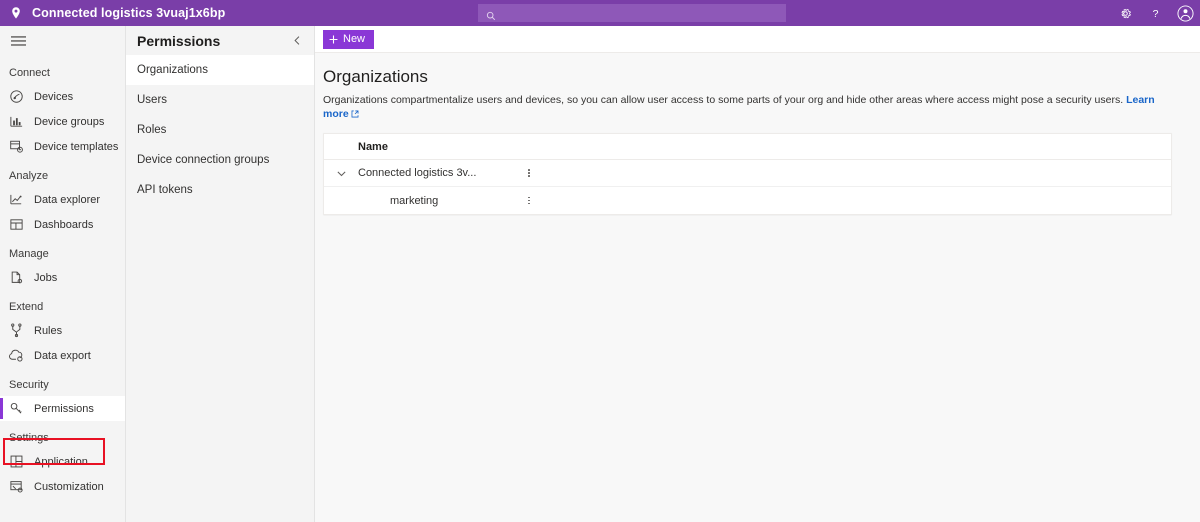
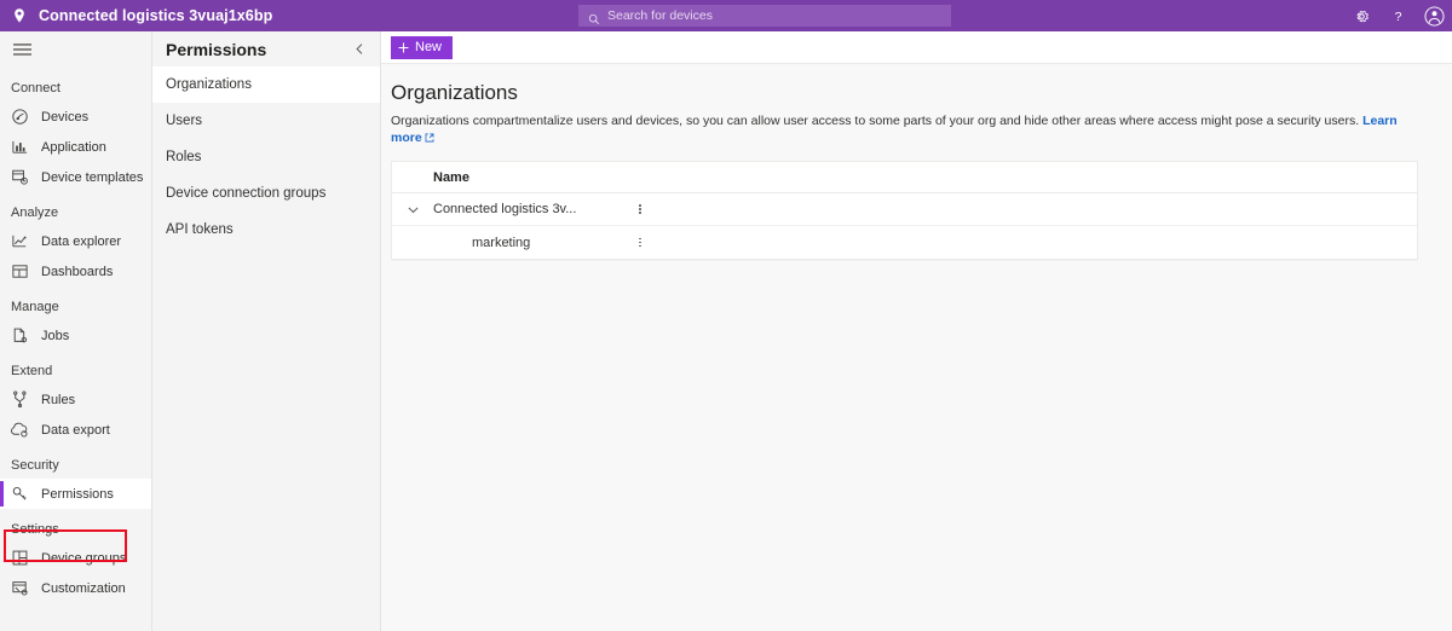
  Connected logistics 3vuaj1x6bp
+ Search for devices
  ?
  Connect
  Devices
- Device groups
+ Application
  Device templates
  Analyze
  Data explorer
  Dashboards
  Manage
  Jobs
  Extend
  Rules
  Data export
  Security
  Permissions
  Settings
- Application
+ Device groups
  Customization
  Permissions
  Organizations
  Users
  Roles
  Device connection groups
  API tokens
  New
  Organizations
  Organizations compartmentalize users and devices, so you can allow user access to some parts of your org and hide other areas where access might pose a security users. Learn more
  Name
  Connected logistics 3v...
  marketing
